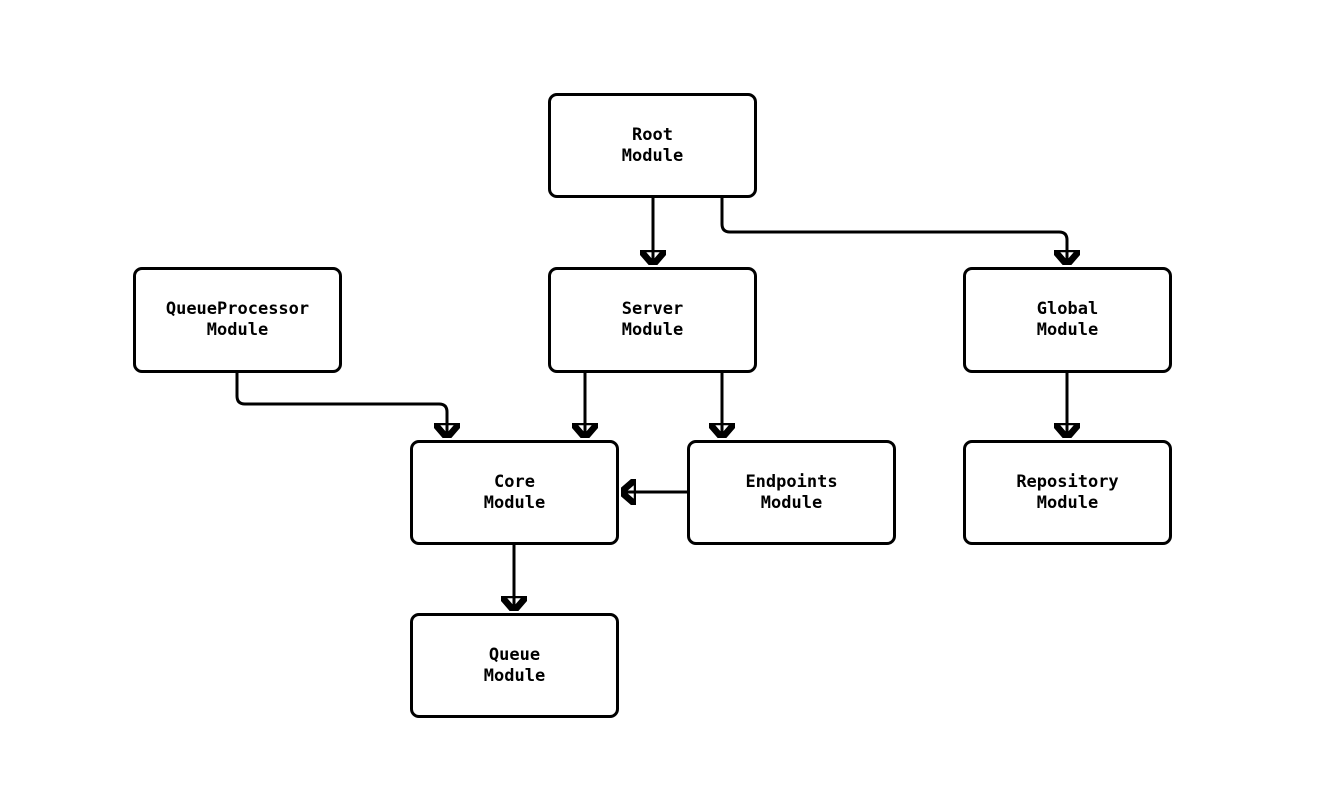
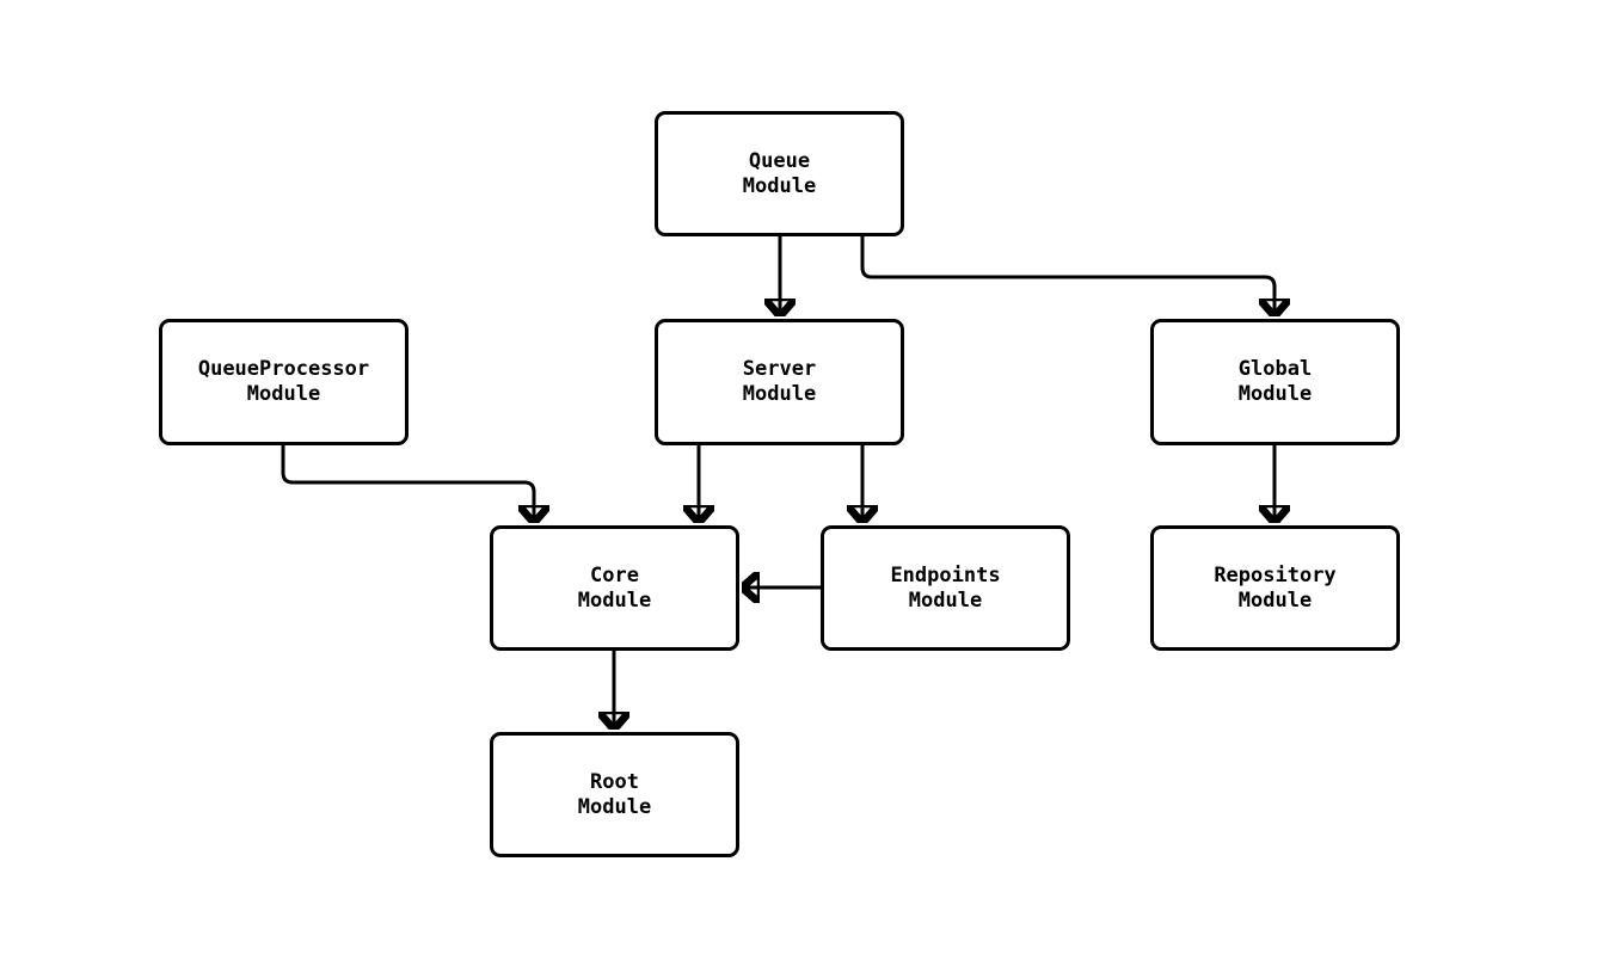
- Root
+ Queue
  Module
  QueueProcessor
  Module
  Server
  Module
  Global
  Module
  Core
  Module
  Endpoints
  Module
  Repository
  Module
- Queue
+ Root
  Module
